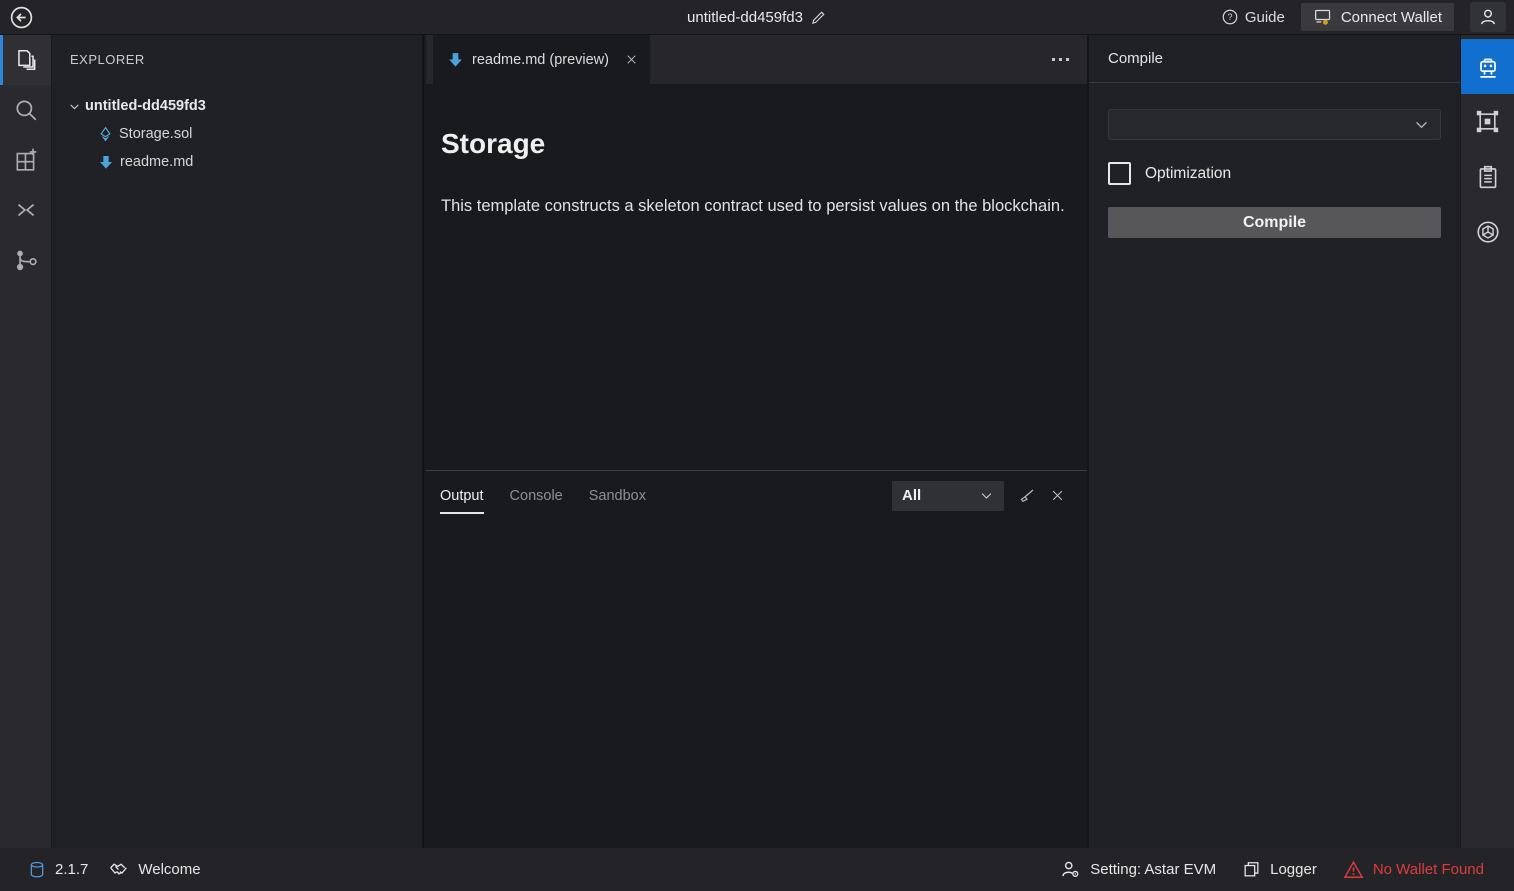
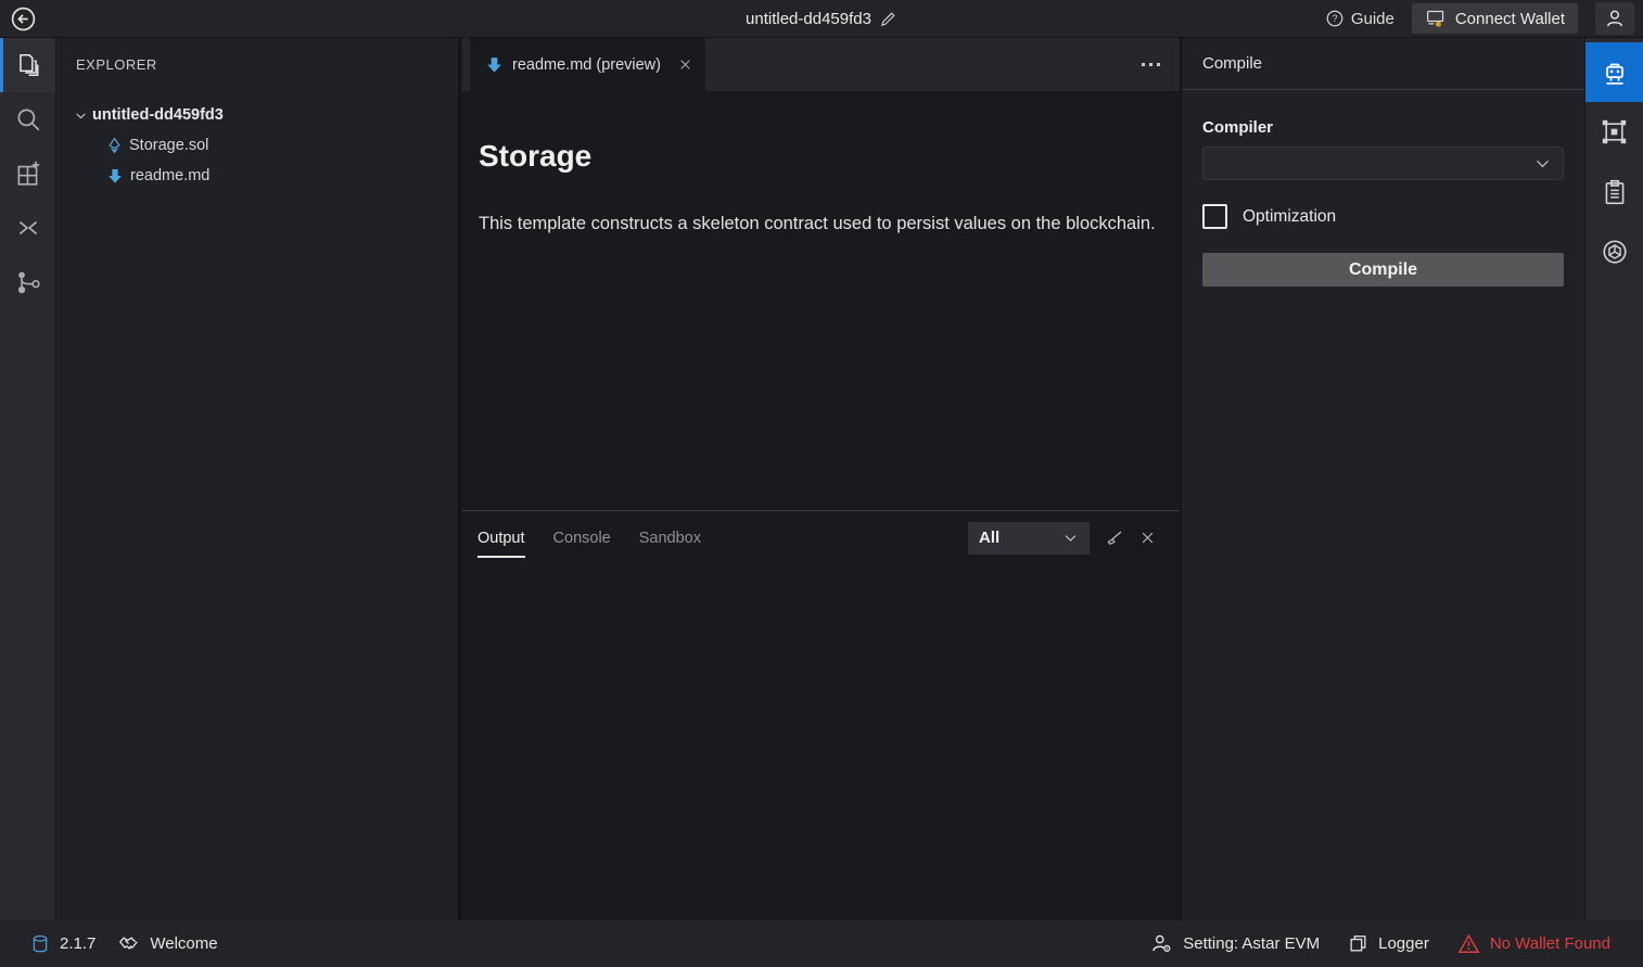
  untitled-dd459fd3
  ?
  Guide
  Connect Wallet
  EXPLORER
  untitled-dd459fd3
  Storage.sol
  readme.md
  readme.md (preview)
  Storage
  This template constructs a skeleton contract used to persist values on the blockchain.
  Output
  Console
  Sandbox
  All
  Compile
+ Compiler
  Optimization
  Compile
  2.1.7
  Welcome
  Setting: Astar EVM
  Logger
  No Wallet Found
